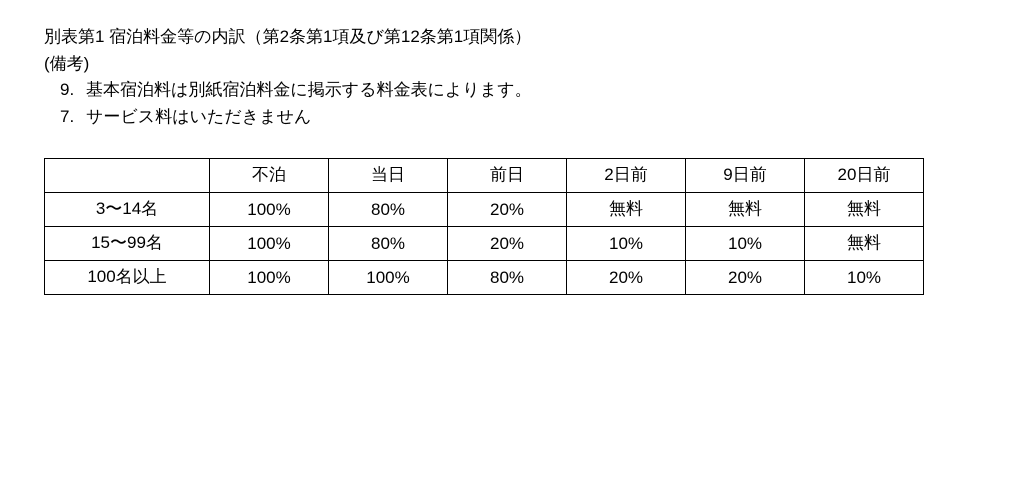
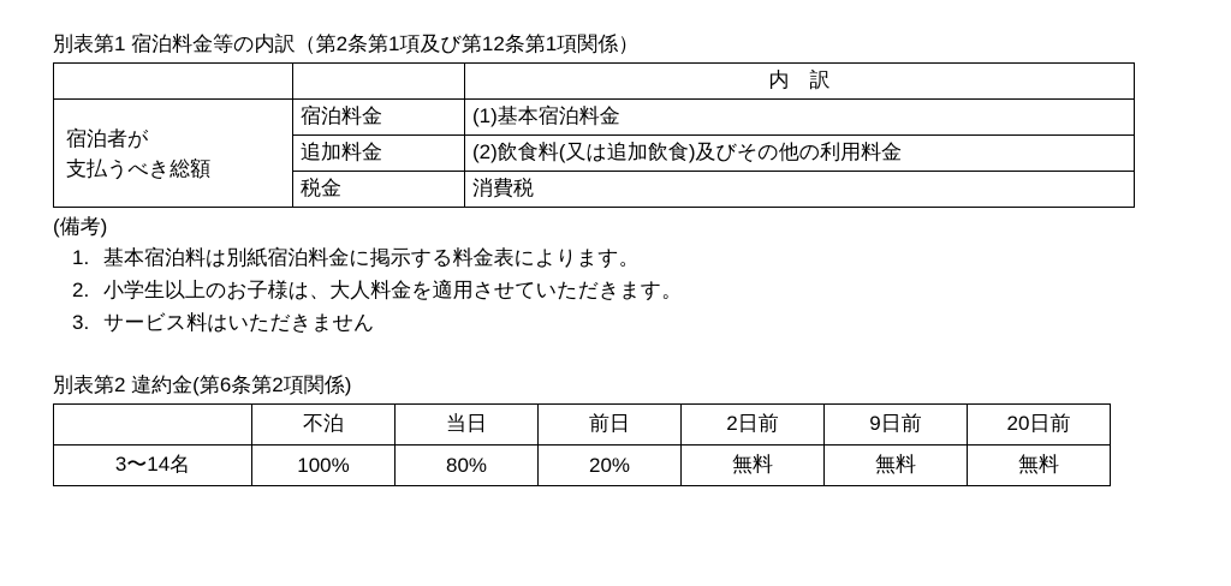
  別表第1 宿泊料金等の内訳（第2条第1項及び第12条第1項関係）
+ 		内 訳
+ 宿泊者が支払うべき総額	宿泊料金	(1)基本宿泊料金
+ 追加料金	(2)飲食料(又は追加飲食)及びその他の利用料金
+ 税金	消費税
  (備考)
- 9. 基本宿泊料は別紙宿泊料金に掲示する料金表によります。
+ 1. 基本宿泊料は別紙宿泊料金に掲示する料金表によります。
+ 2. 小学生以上のお子様は、大人料金を適用させていただきます。
- 7. サービス料はいただきません
+ 3. サービス料はいただきません
+ 別表第2 違約金(第6条第2項関係)
  	不泊	当日	前日	2日前	9日前	20日前
  3〜14名	100%	80%	20%	無料	無料	無料
- 15〜99名	100%	80%	20%	10%	10%	無料
- 100名以上	100%	100%	80%	20%	20%	10%
